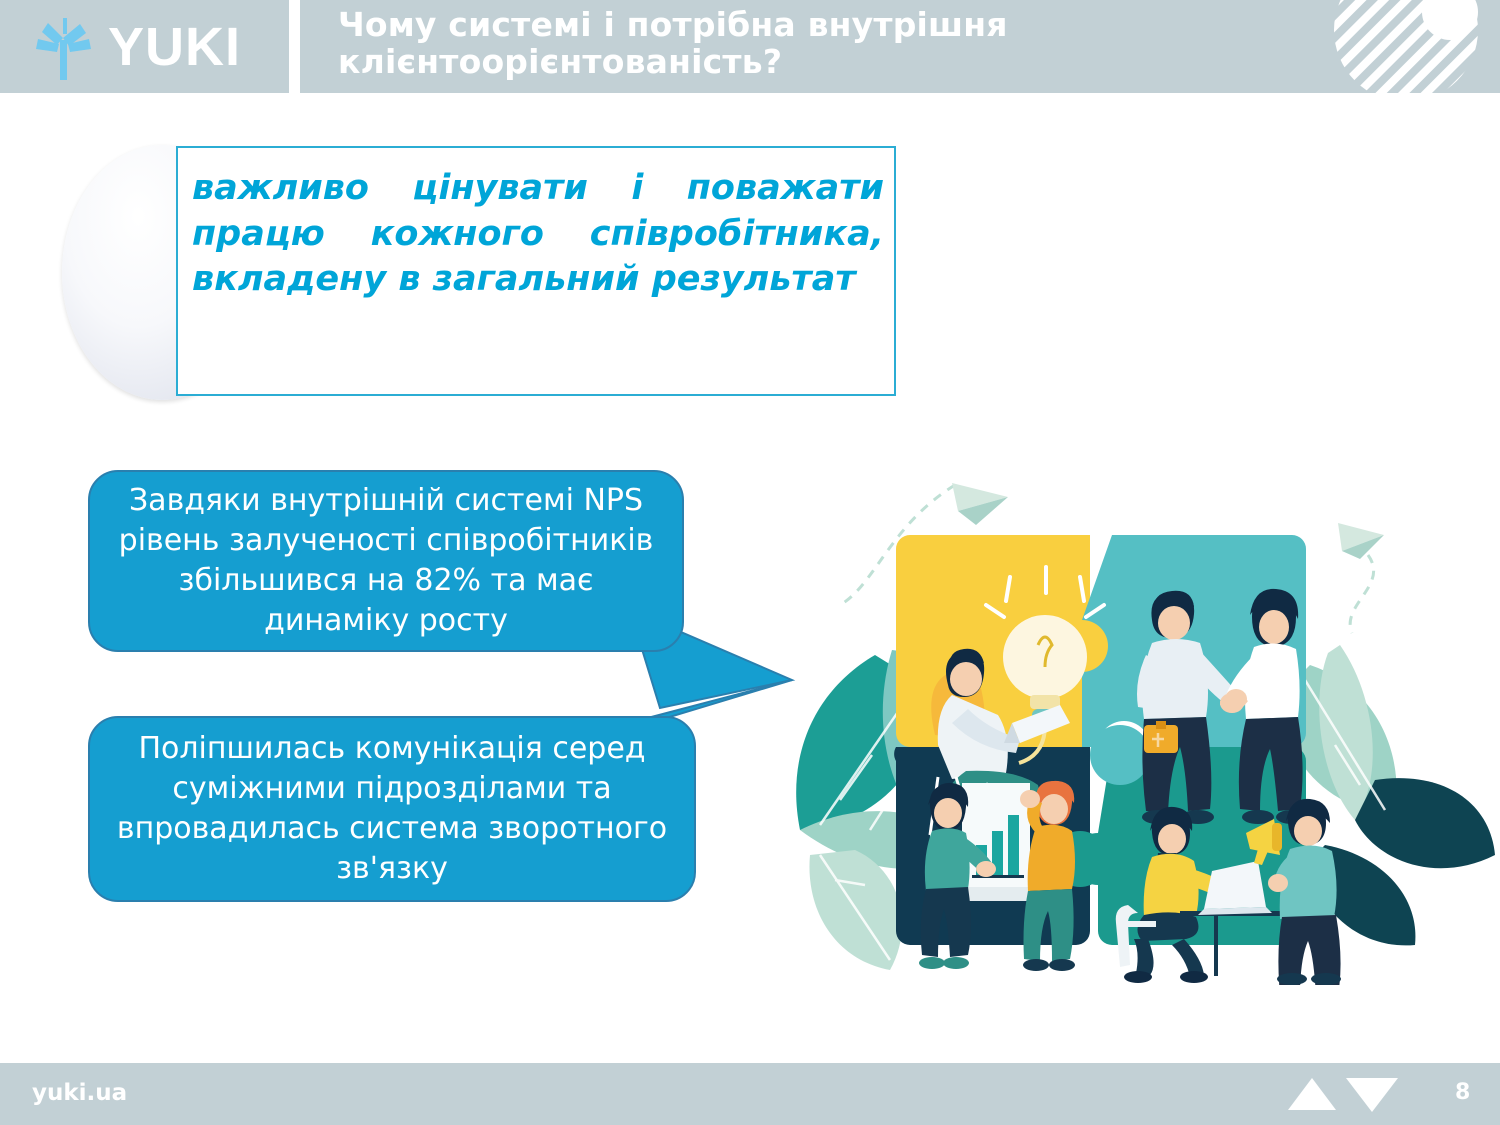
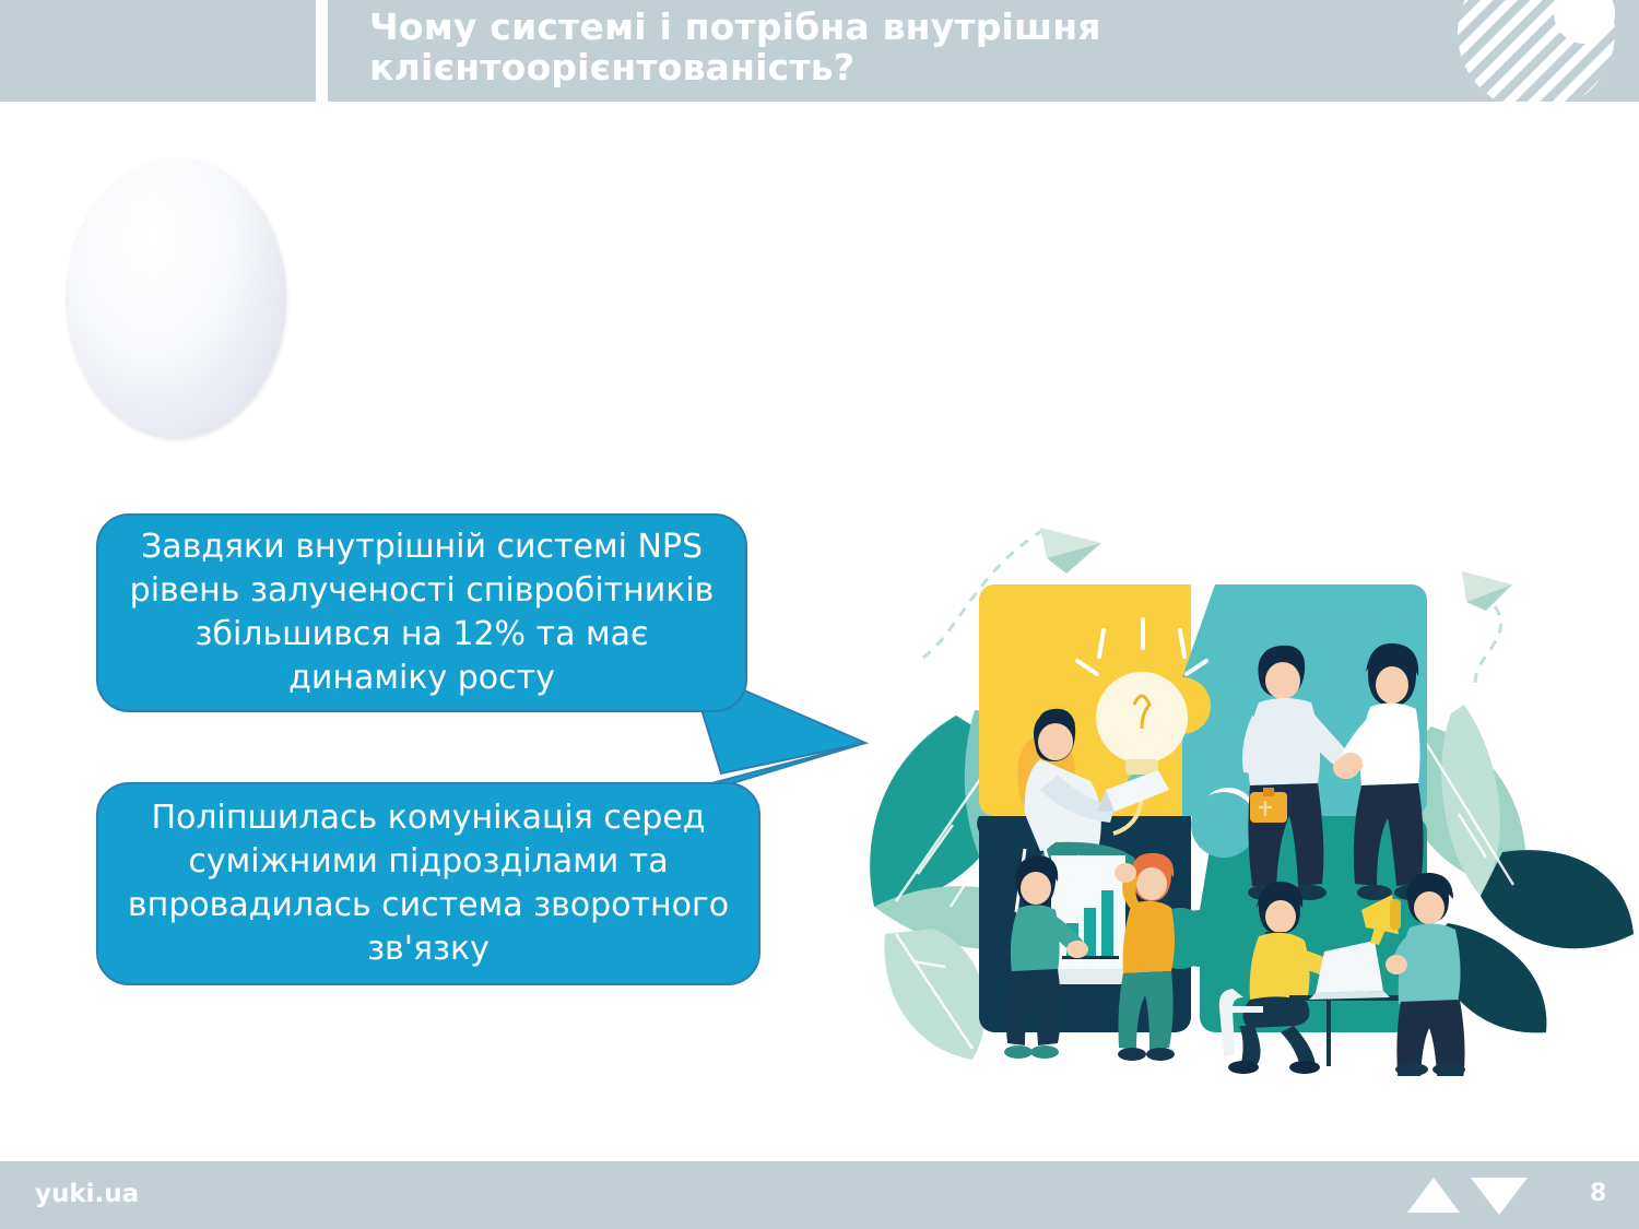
- YUKI
  Чому системі і потрібна внутрішня клієнтоорієнтованість?
- важливо цінувати і поважати працю кожного співробітника, вкладену в загальний результат
- Завдяки внутрішній системі NPS рівень залученості співробітників збільшився на 82% та має динаміку росту
+ Завдяки внутрішній системі NPS рівень залученості співробітників збільшився на 12% та має динаміку росту
  Поліпшилась комунікація серед суміжними підрозділами та впровадилась система зворотного зв'язку
  yuki.ua
  8
